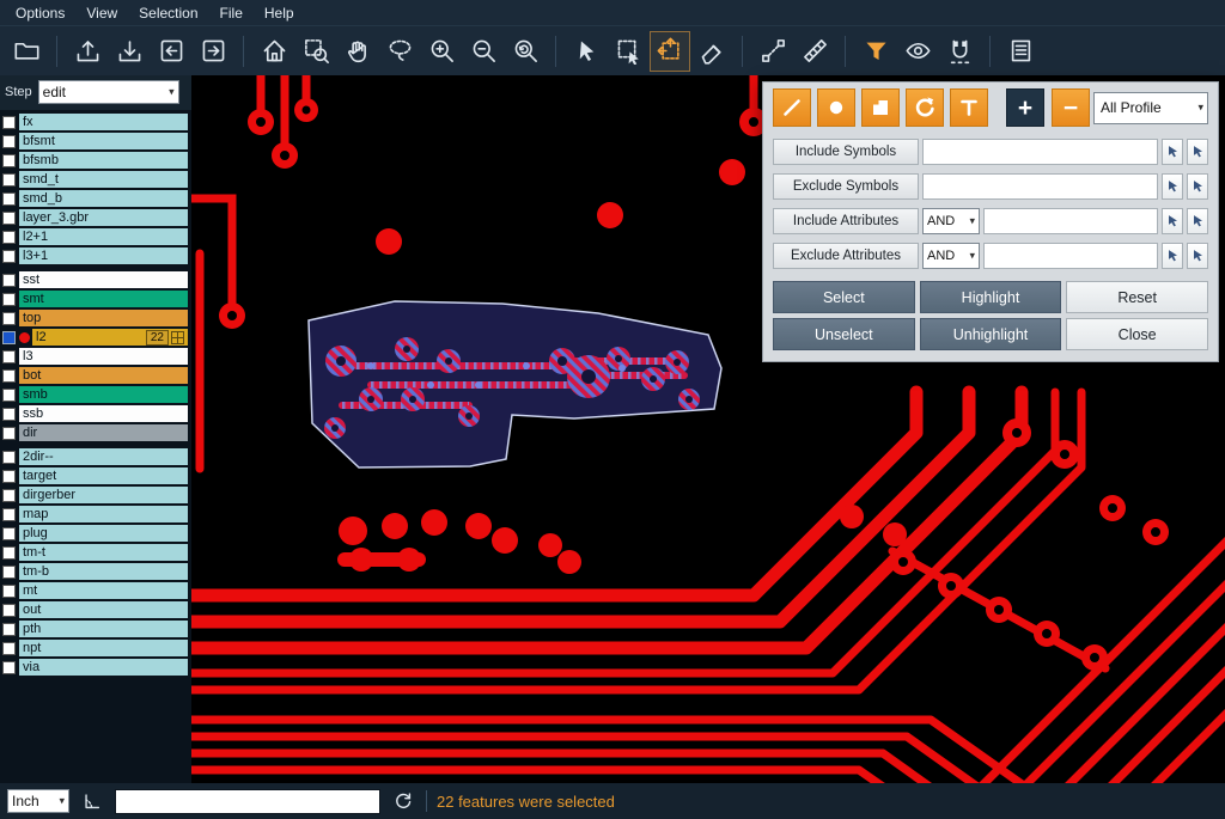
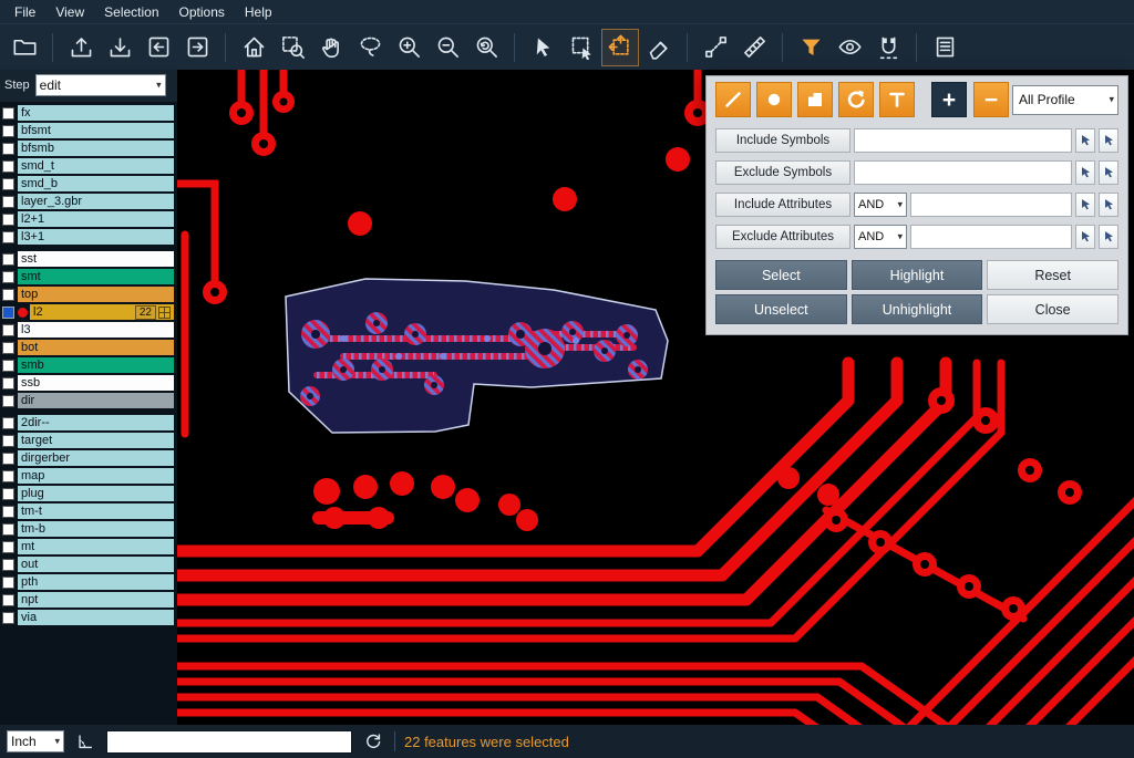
- Options
+ File
  View
  Selection
- File
+ Options
  Help
  Step
  edit
  fx
  bfsmt
  bfsmb
  smd_t
  smd_b
  layer_3.gbr
  l2+1
  l3+1
  sst
  smt
  top
  l2
  22
  l3
  bot
  smb
  ssb
  dir
  2dir--
  target
  dirgerber
  map
  plug
  tm-t
  tm-b
  mt
  out
  pth
  npt
  via
  +
  −
  All Profile
  Include Symbols
  Exclude Symbols
  Include Attributes
  AND
  Exclude Attributes
  AND
  Select
  Highlight
  Reset
  Unselect
  Unhighlight
  Close
  Inch
  22 features were selected
